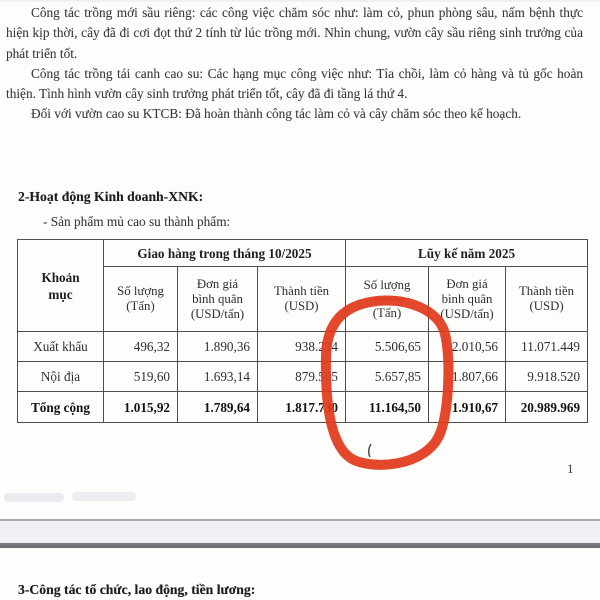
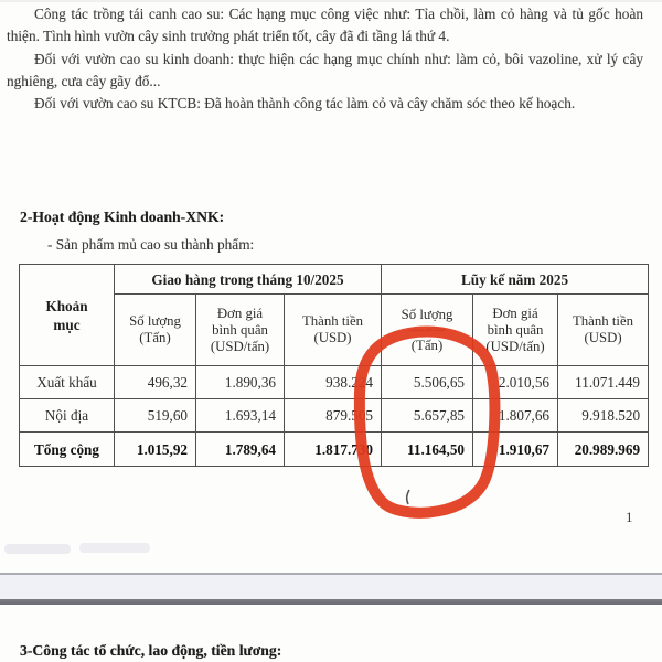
- Công tác trồng mới sầu riêng: các công việc chăm sóc như: làm cỏ, phun phòng sâu, nấm bệnh thực hiện kịp thời, cây đã đi cơi đọt thứ 2 tính từ lúc trồng mới. Nhìn chung, vườn cây sầu riêng sinh trưởng của phát triển tốt.
  Công tác trồng tái canh cao su: Các hạng mục công việc như: Tỉa chồi, làm cỏ hàng và tủ gốc hoàn thiện. Tình hình vườn cây sinh trưởng phát triển tốt, cây đã đi tầng lá thứ 4.
+ Đối với vườn cao su kinh doanh: thực hiện các hạng mục chính như: làm cỏ, bôi vazoline, xử lý cây nghiêng, cưa cây gãy đổ...
  Đối với vườn cao su KTCB: Đã hoàn thành công tác làm cỏ và cây chăm sóc theo kế hoạch.
  2-Hoạt động Kinh doanh-XNK:
  - Sản phẩm mủ cao su thành phẩm:
  Khoản mục	Giao hàng trong tháng 10/2025	Lũy kế năm 2025
  Số lượng (Tấn)	Đơn giá bình quân (USD/tấn)	Thành tiền (USD)	Số lượng (Tấn)	Đơn giá bình quân (USD/tấn)	Thành tiền (USD)
  Xuất khẩu	496,32	1.890,36	938.24	5.506,65	2.010,56	11.071.449
  Nội địa	519,60	1.693,14	879.5	5.657,85	1.807,66	9.918.520
  Tổng cộng	1.015,92	1.789,64	1.817.70	11.164,50	1.910,67	20.989.969
  1
  3-Công tác tổ chức, lao động, tiền lương:
